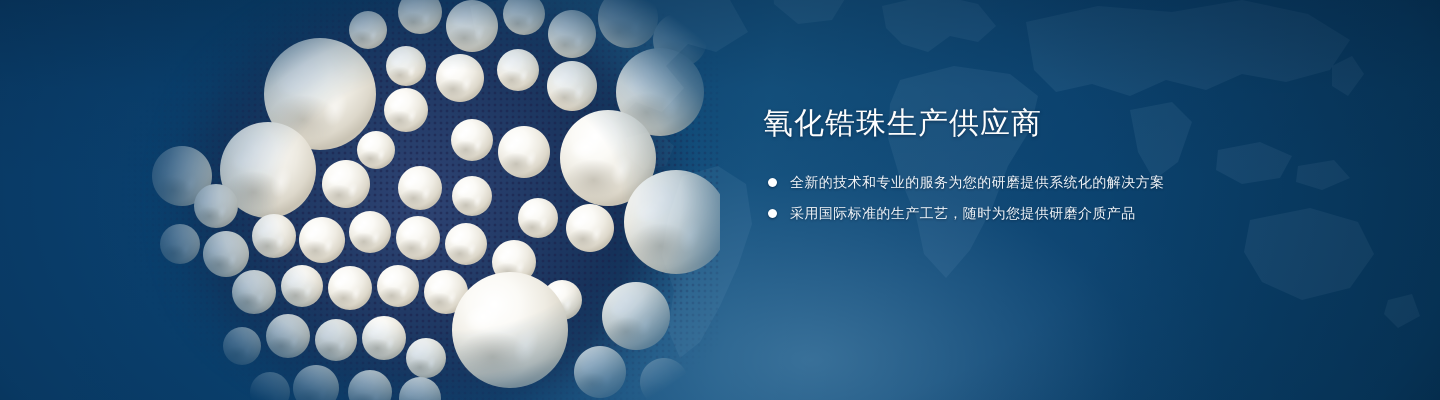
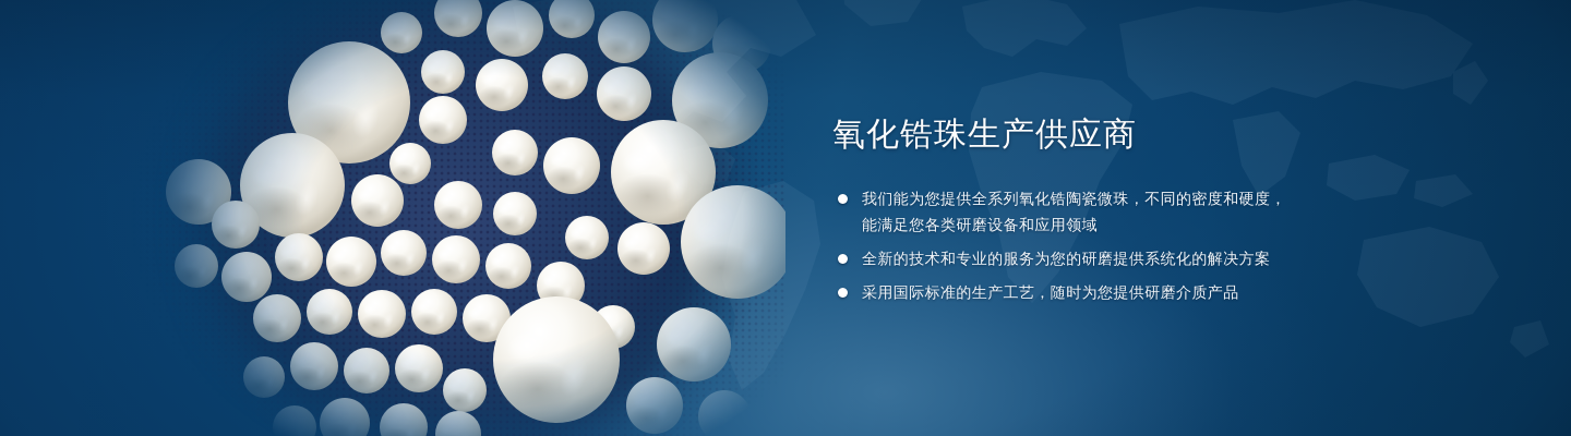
  氧化锆珠生产供应商
+ 我们能为您提供全系列氧化锆陶瓷微珠，不同的密度和硬度，
+ 能满足您各类研磨设备和应用领域
  全新的技术和专业的服务为您的研磨提供系统化的解决方案
  采用国际标准的生产工艺，随时为您提供研磨介质产品
